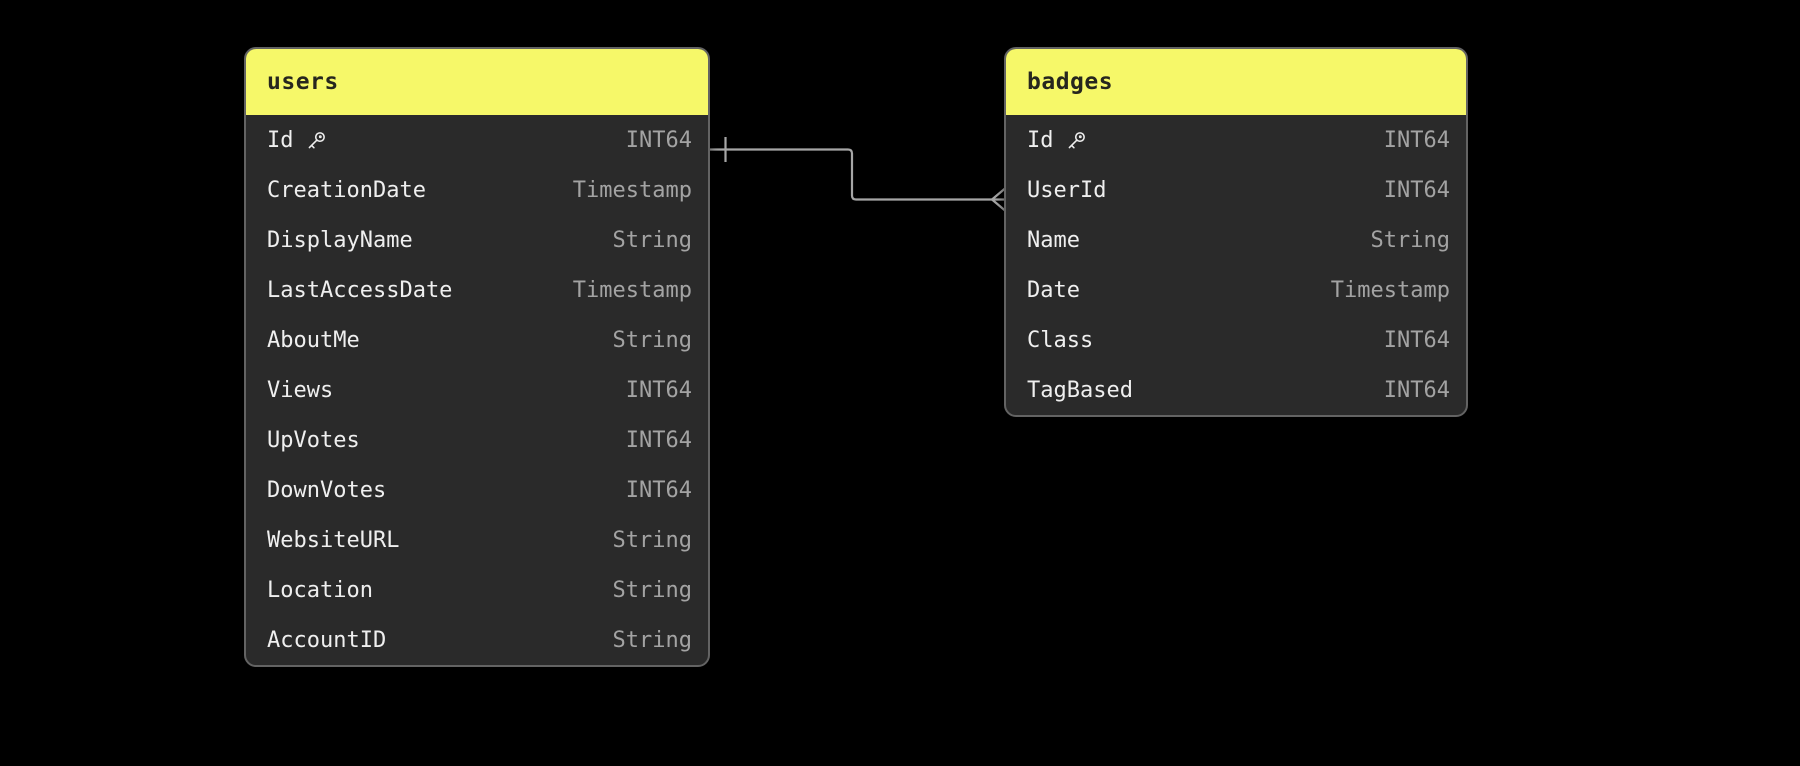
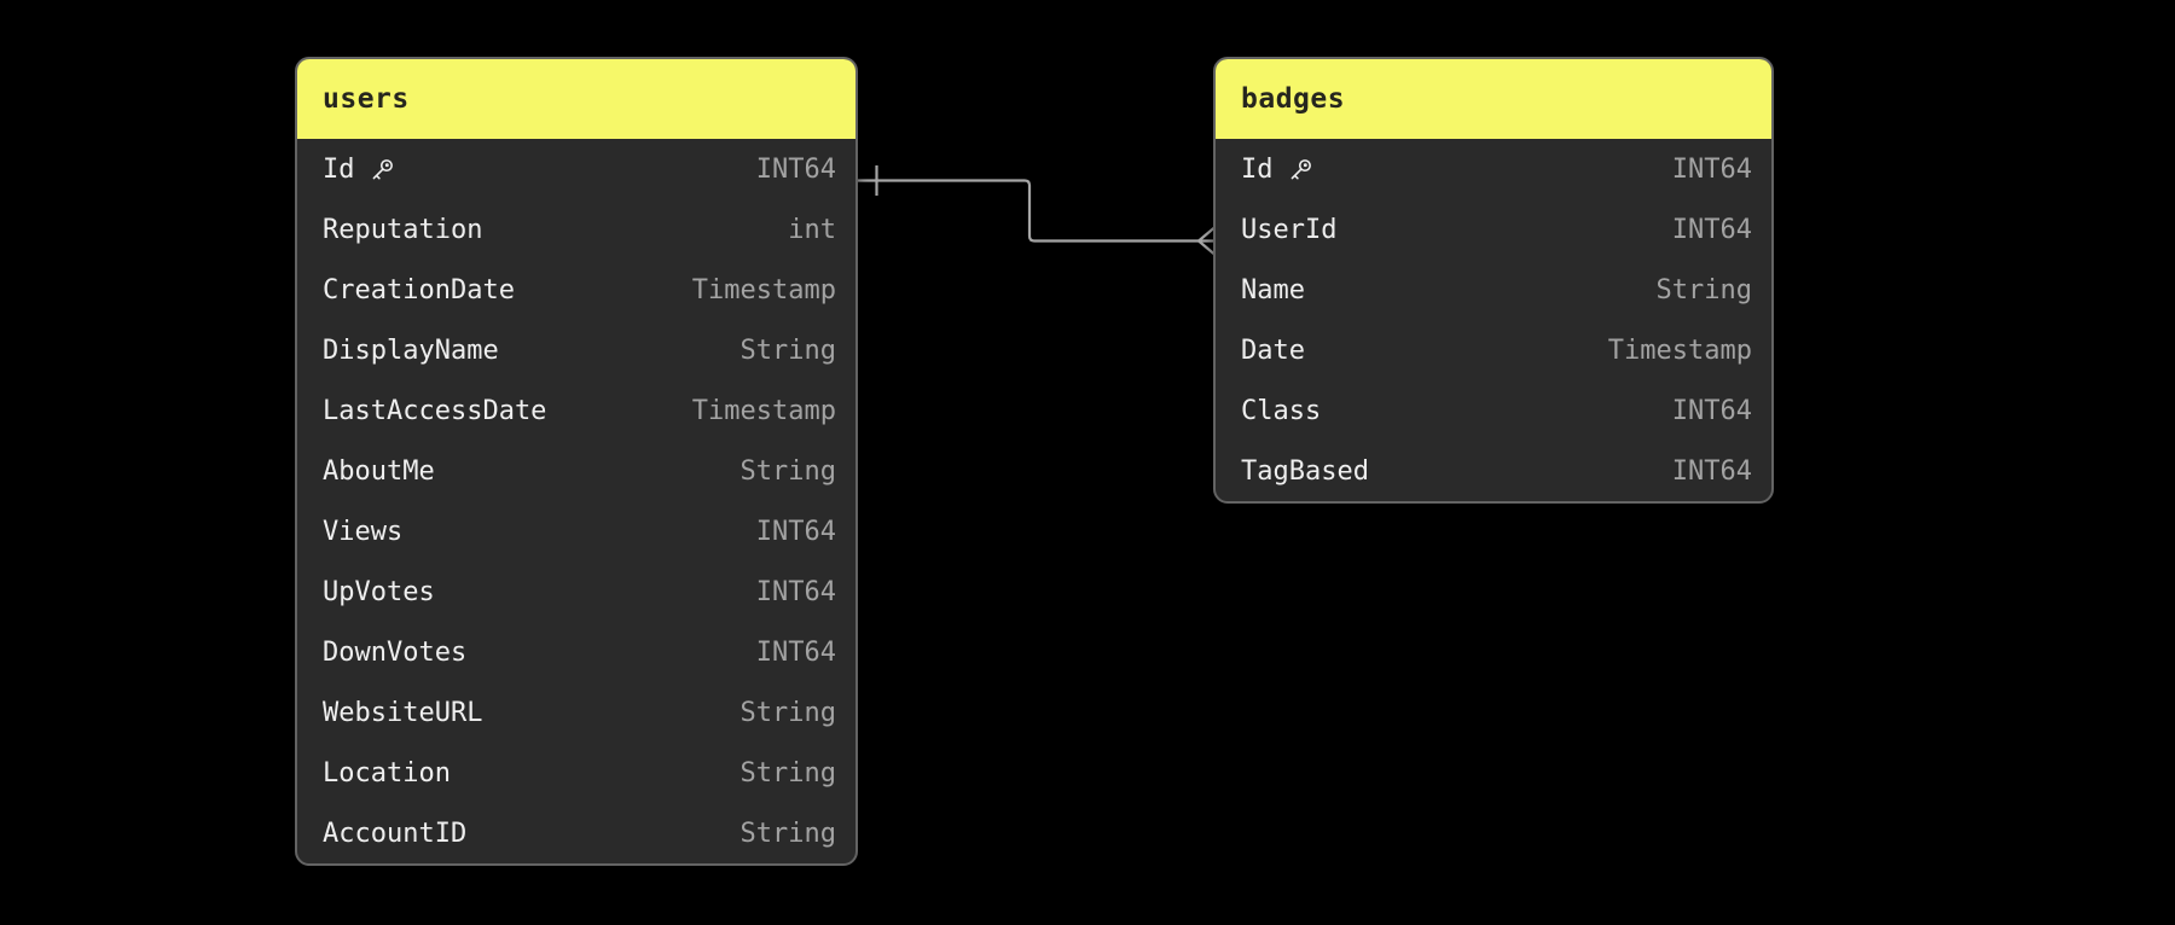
  users
  Id
  INT64
+ Reputation
+ int
  CreationDate
  Timestamp
  DisplayName
  String
  LastAccessDate
  Timestamp
  AboutMe
  String
  Views
  INT64
  UpVotes
  INT64
  DownVotes
  INT64
  WebsiteURL
  String
  Location
  String
  AccountID
  String
  badges
  Id
  INT64
  UserId
  INT64
  Name
  String
  Date
  Timestamp
  Class
  INT64
  TagBased
  INT64
